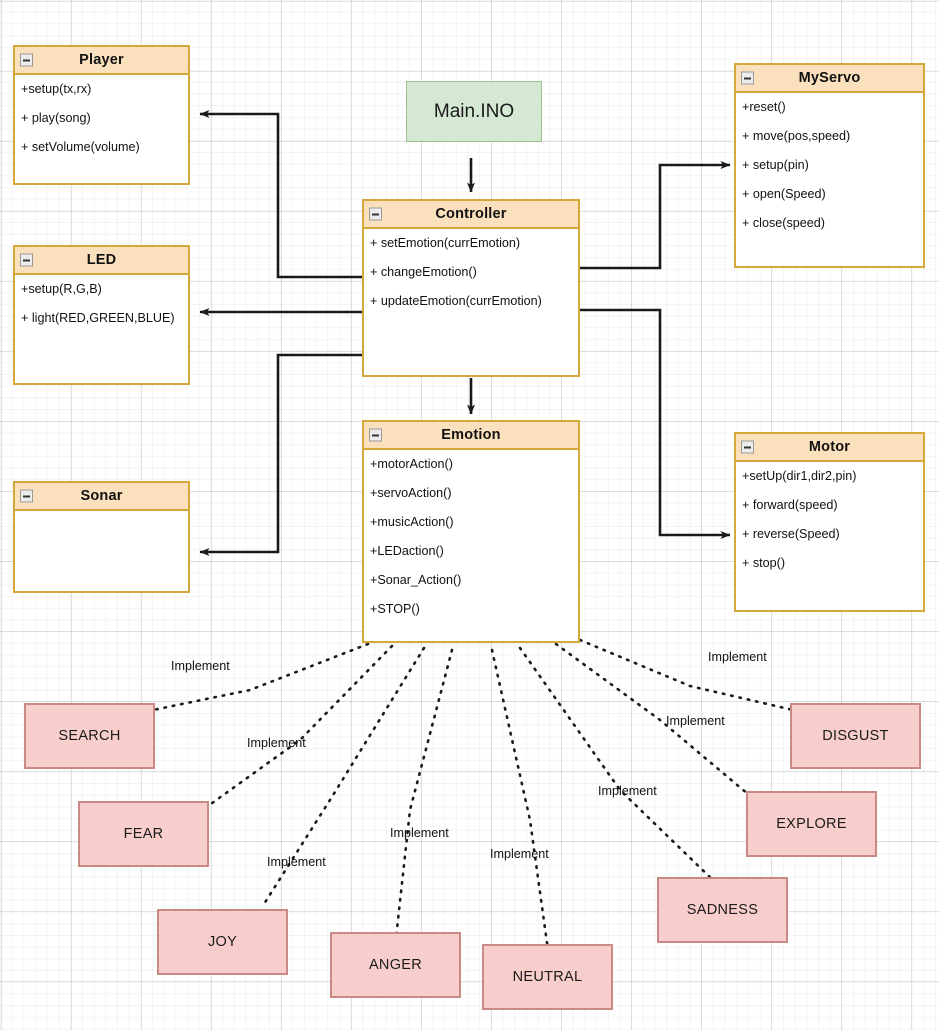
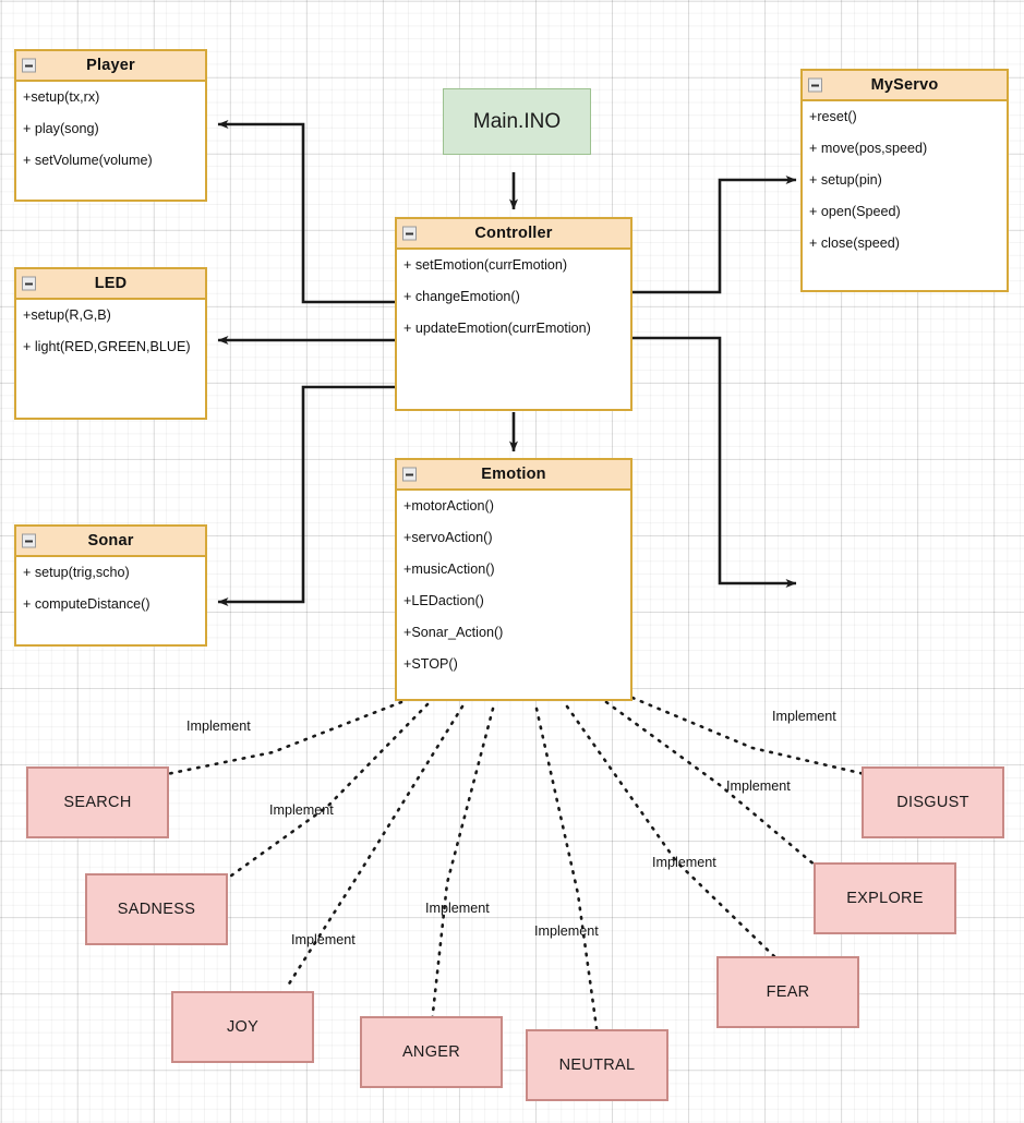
  Main.INO
  Player
  +setup(tx,rx)
  + play(song)
  + setVolume(volume)
  LED
  +setup(R,G,B)
  + light(RED,GREEN,BLUE)
  Sonar
+ + setup(trig,scho)
+ + computeDistance()
  Controller
  + setEmotion(currEmotion)
  + changeEmotion()
  + updateEmotion(currEmotion)
  Emotion
  +motorAction()
  +servoAction()
  +musicAction()
  +LEDaction()
  +Sonar_Action()
  +STOP()
  MyServo
  +reset()
  + move(pos,speed)
  + setup(pin)
  + open(Speed)
  + close(speed)
- Motor
- +setUp(dir1,dir2,pin)
- + forward(speed)
- + reverse(Speed)
- + stop()
  SEARCH
- FEAR
+ SADNESS
  JOY
  ANGER
  NEUTRAL
- SADNESS
+ FEAR
  EXPLORE
  DISGUST
  Implement
  Implement
  Implement
  Implement
  Implement
  Implement
  Implement
  Implement
